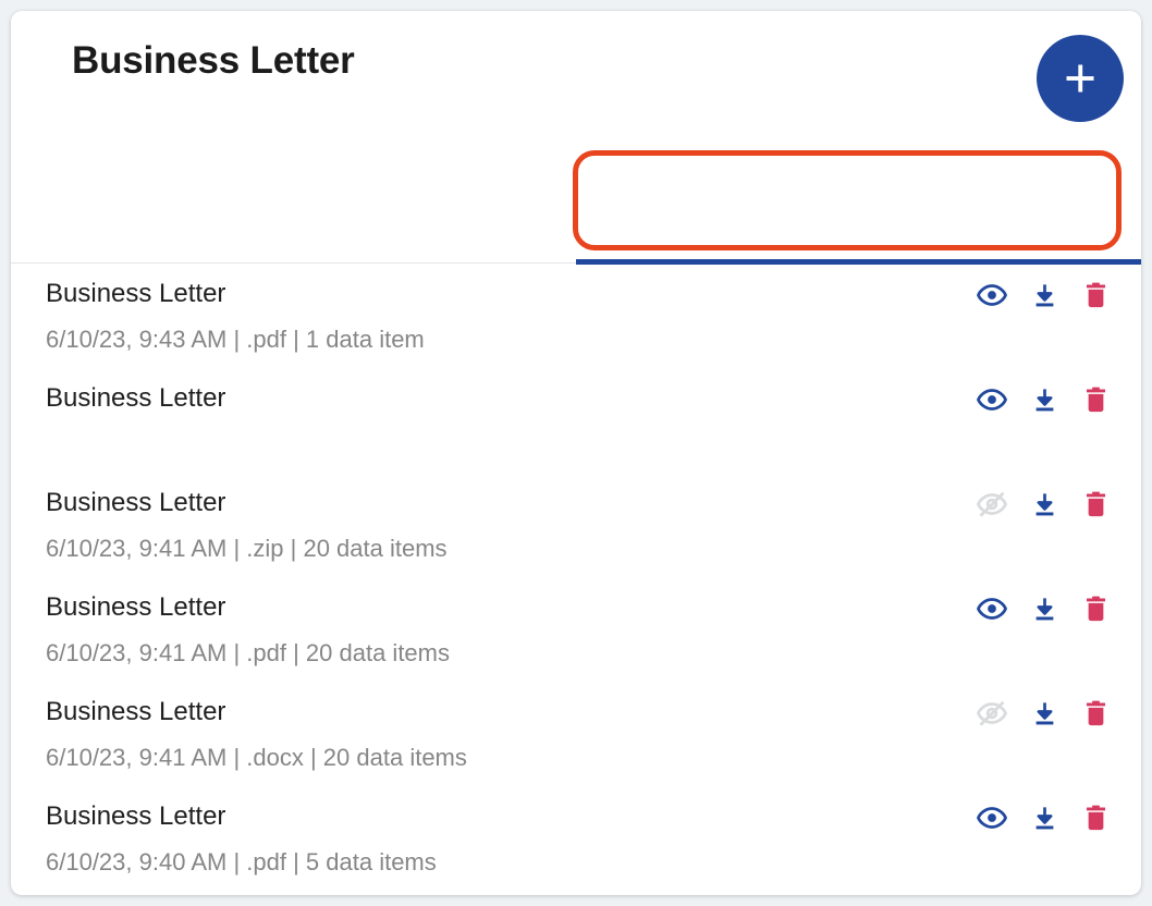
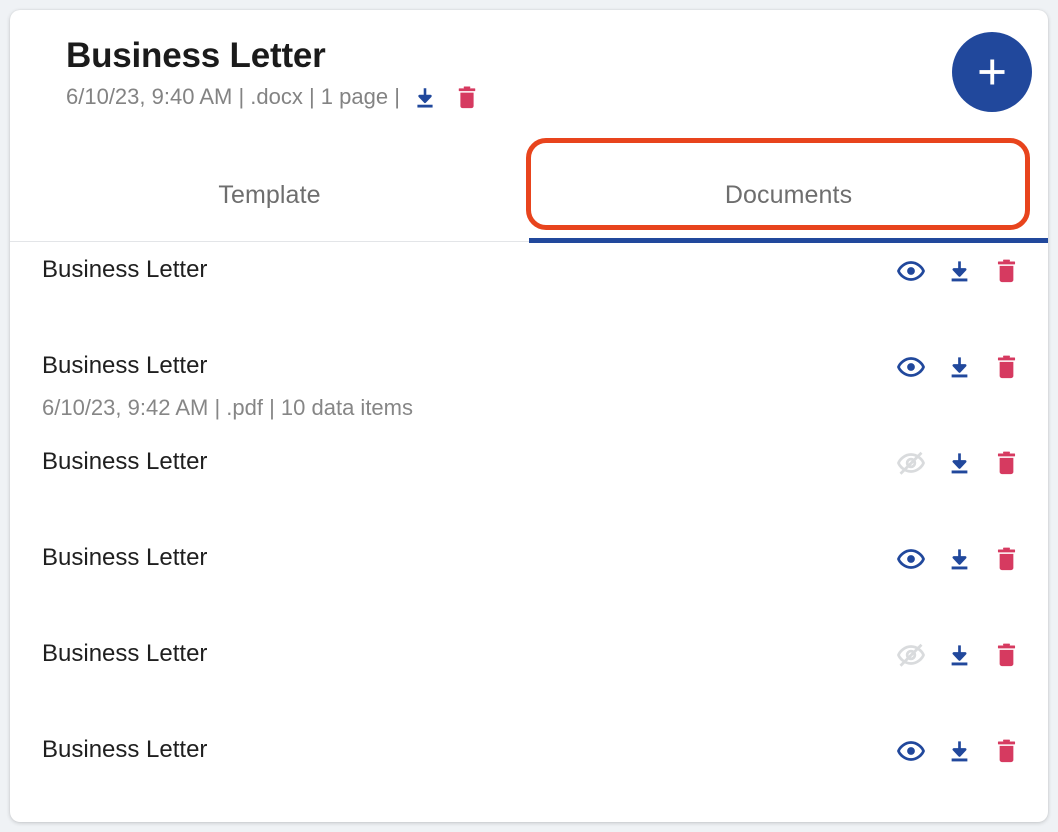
  Business Letter
+ 6/10/23, 9:40 AM | .docx | 1 page |
+ Template
+ Documents
  Business Letter
- 6/10/23, 9:43 AM | .pdf | 1 data item
  Business Letter
+ 6/10/23, 9:42 AM | .pdf | 10 data items
  Business Letter
- 6/10/23, 9:41 AM | .zip | 20 data items
  Business Letter
- 6/10/23, 9:41 AM | .pdf | 20 data items
  Business Letter
- 6/10/23, 9:41 AM | .docx | 20 data items
  Business Letter
- 6/10/23, 9:40 AM | .pdf | 5 data items
